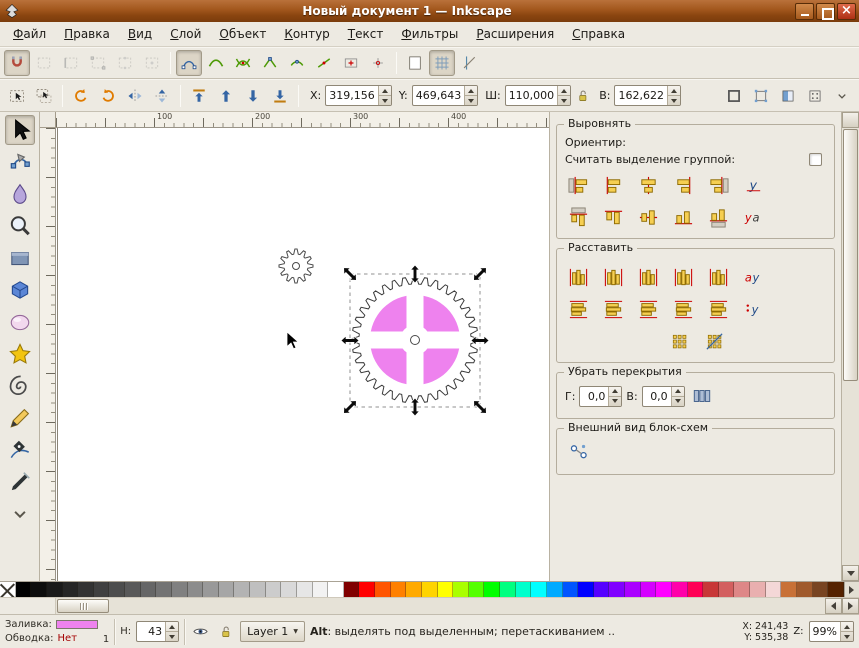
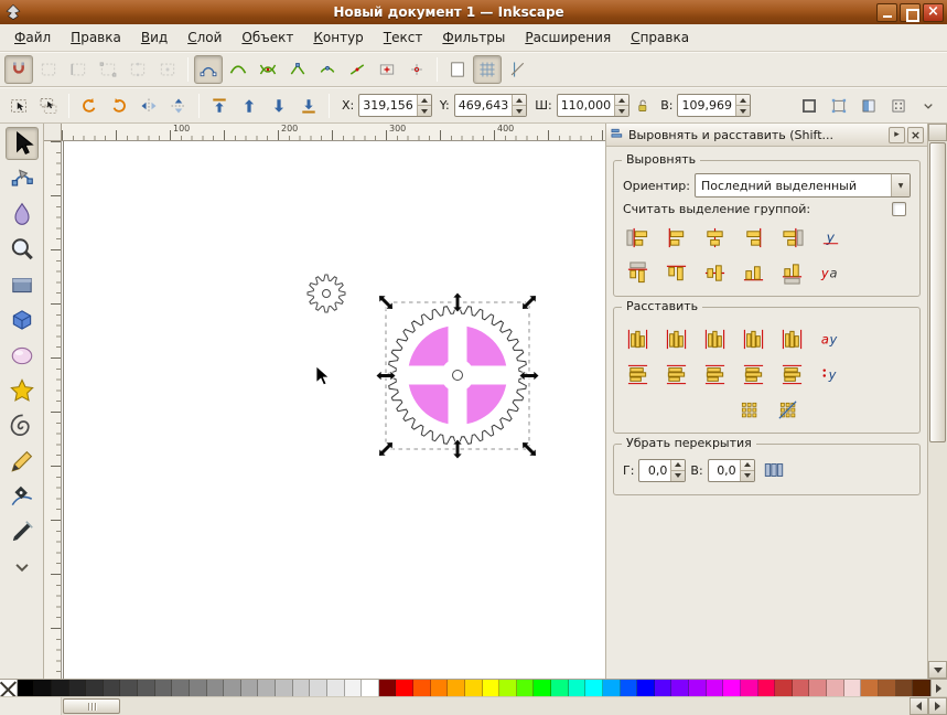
  Новый документ 1 — Inkscape
  Файл
  Правка
  Вид
  Слой
  Объект
  Контур
  Текст
  Фильтры
  Расширения
  Справка
  X:
  319,156
  Y:
  469,643
  Ш:
  110,000
  В:
- 162,622
+ 109,969
  100
  200
  300
  400
+ Выровнять и расставить (Shift...
  Выровнять
  Ориентир:
+ Последний выделенный
  Считать выделение группой:
  у
  у
  а
  Расставить
  а
  у
  у
  Убрать перекрытия
  Г:
  0,0
  В:
  0,0
- Внешний вид блок-схем
- Заливка:
- Обводка:
- Нет
- 1
- Н:
- 43
- Layer 1
- Alt: выделять под выделенным; перетаскиванием ..
- X: 241,43
- Y: 535,38
- Z:
- 99%
